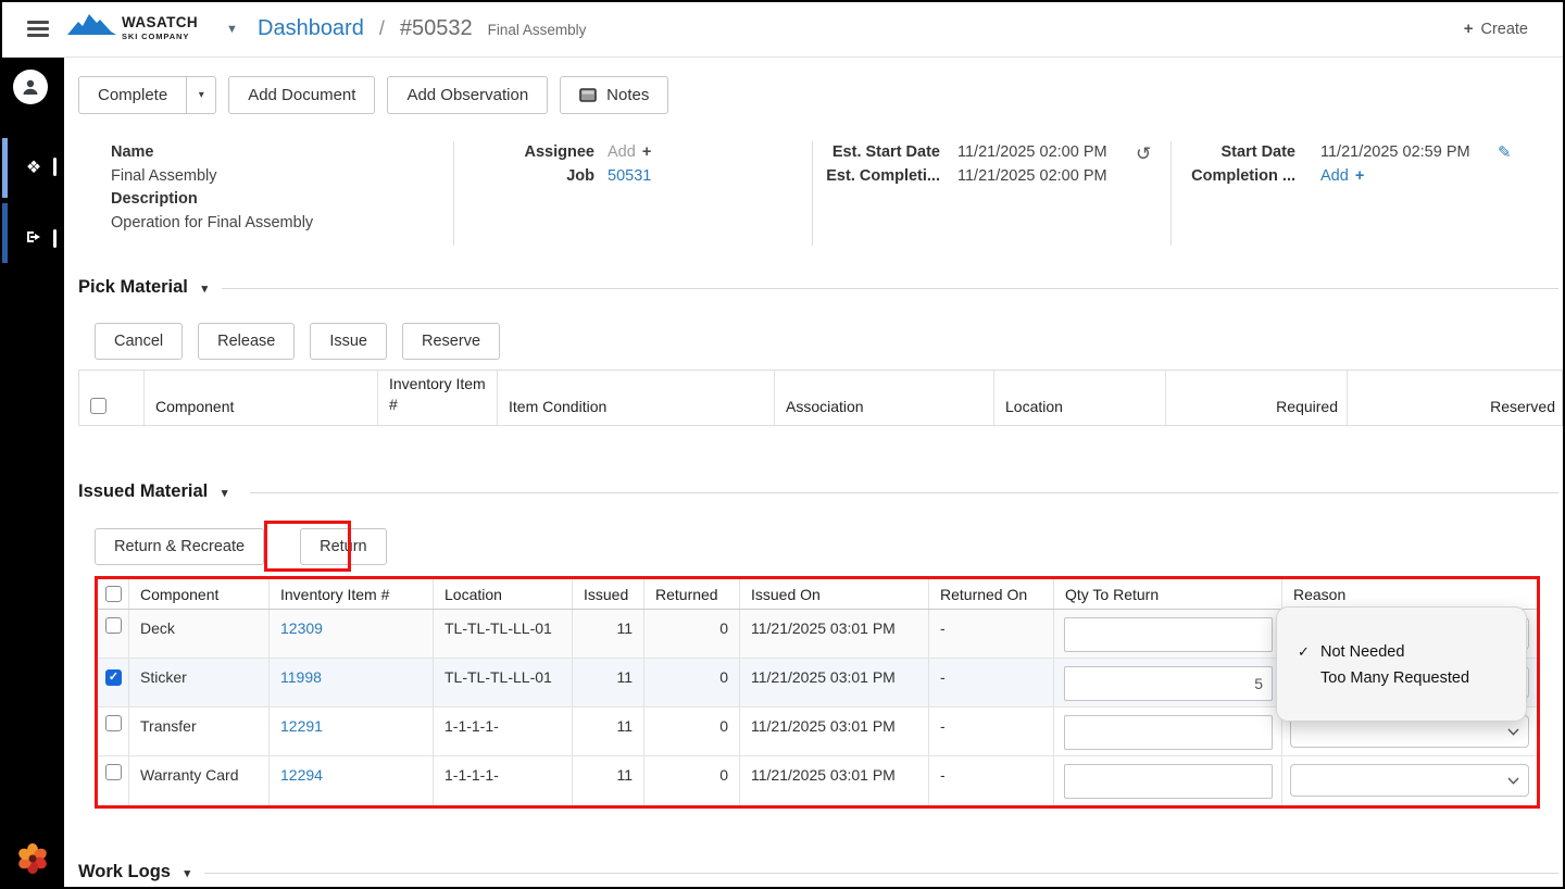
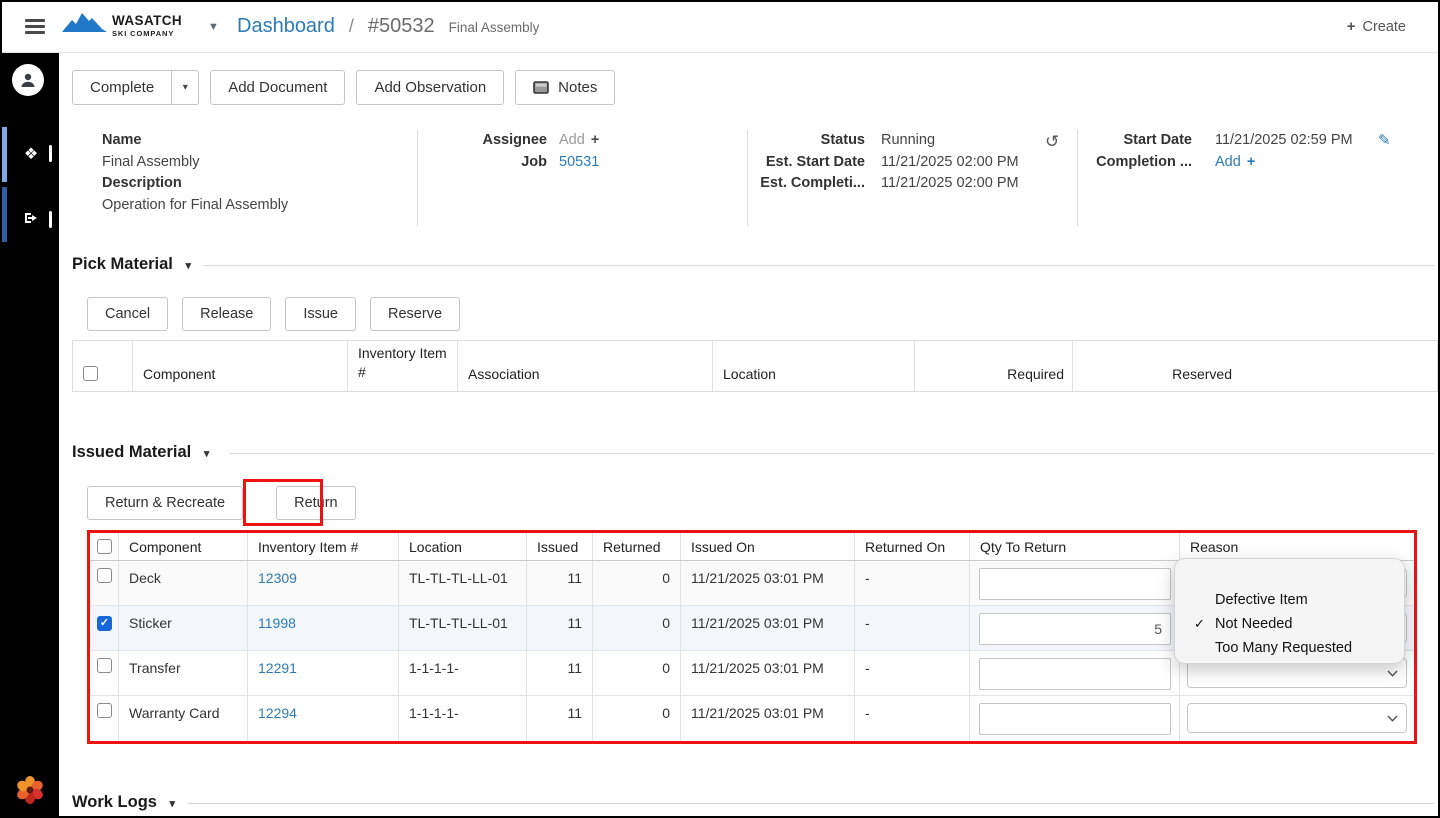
  WASATCH
  SKI COMPANY
  ▼
  Dashboard
  /
  #50532
  Final Assembly
  + Create
  ❖
  Complete
  ▾
  Add Document
  Add Observation
  Notes
  Name
  Final Assembly
  Description
  Operation for Final Assembly
  Assignee
  Add +
  Job
  50531
+ Status
+ Running
  Est. Start Date
  11/21/2025 02:00 PM
  Est. Completi...
  11/21/2025 02:00 PM
  ↺
  Start Date
  11/21/2025 02:59 PM
  Completion ...
  Add +
  ✎
  Pick Material ▾
  Cancel
  Release
  Issue
  Reserve
  Component
  Inventory Item #
- Item Condition
  Association
  Location
  Required
  Reserved
  Issued Material ▾
  Return & Recreate
  Return
  Component
  Inventory Item #
  Location
  Issued
  Returned
  Issued On
  Returned On
  Qty To Return
  Reason
  Deck
  12309
  TL-TL-TL-LL-01
  11
  0
  11/21/2025 03:01 PM
  -
  Sticker
  11998
  TL-TL-TL-LL-01
  11
  0
  11/21/2025 03:01 PM
  -
  5
  Transfer
  12291
  1-1-1-1-
  11
  0
  11/21/2025 03:01 PM
  -
  Warranty Card
  12294
  1-1-1-1-
  11
  0
  11/21/2025 03:01 PM
  -
+ Defective Item
  ✓
  Not Needed
  Too Many Requested
  Work Logs ▾
